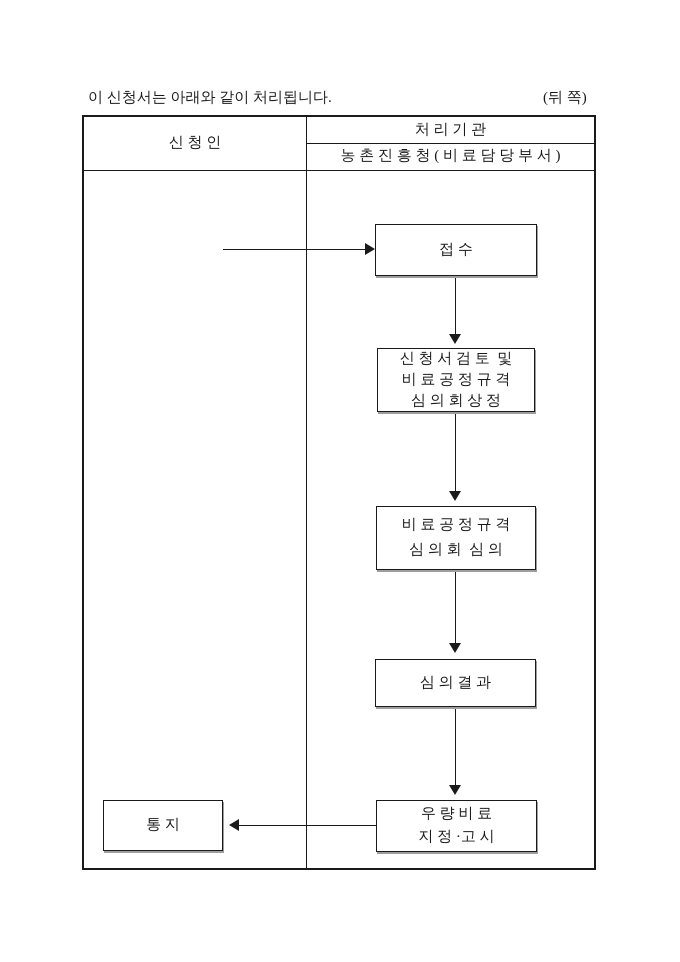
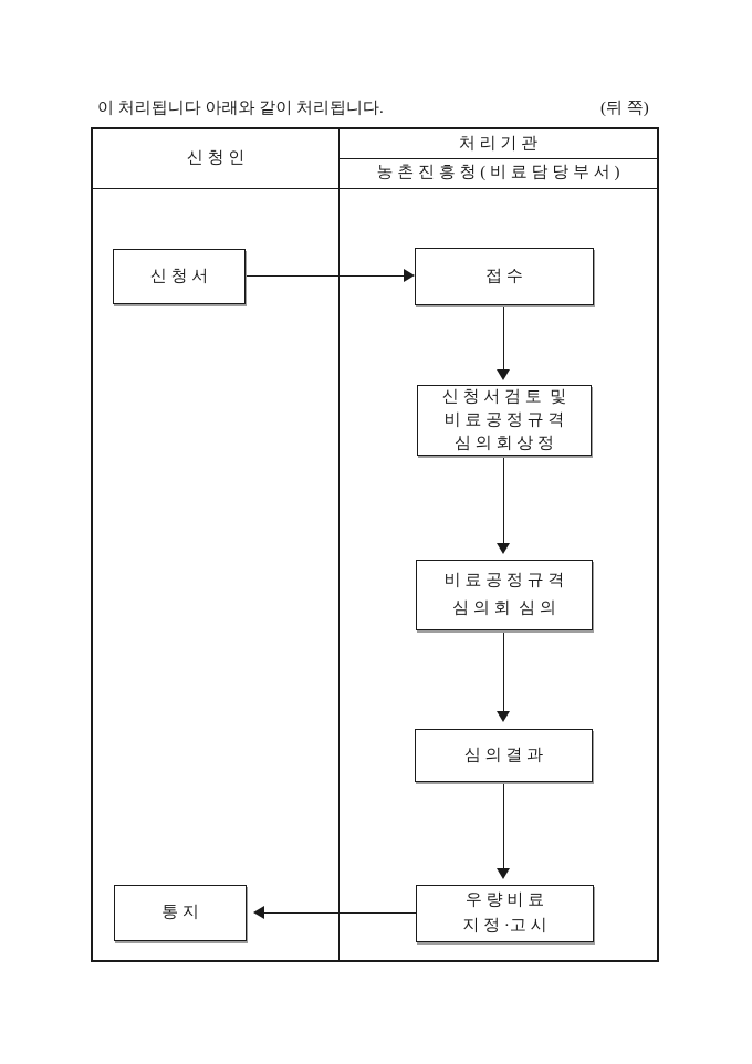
- 이 신청서는 아래와 같이 처리됩니다.
+ 이 처리됩니다 아래와 같이 처리됩니다.
  (뒤 쪽)
  신 청 인
  처 리 기 관
  농 촌 진 흥 청 ( 비 료 담 당 부 서 )
+ 신 청 서
  접 수
  신 청 서 검 토 및
  비 료 공 정 규 격
  심 의 회 상 정
  비 료 공 정 규 격
  심 의 회 심 의
  심 의 결 과
  우 량 비 료
  지 정 ·고 시
  통 지
